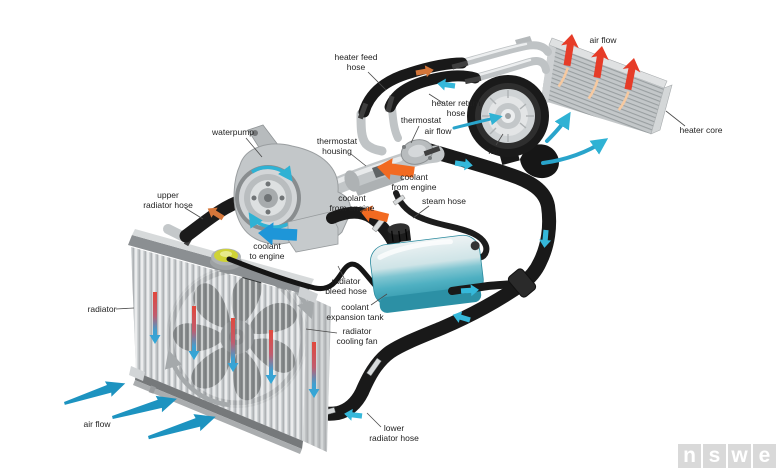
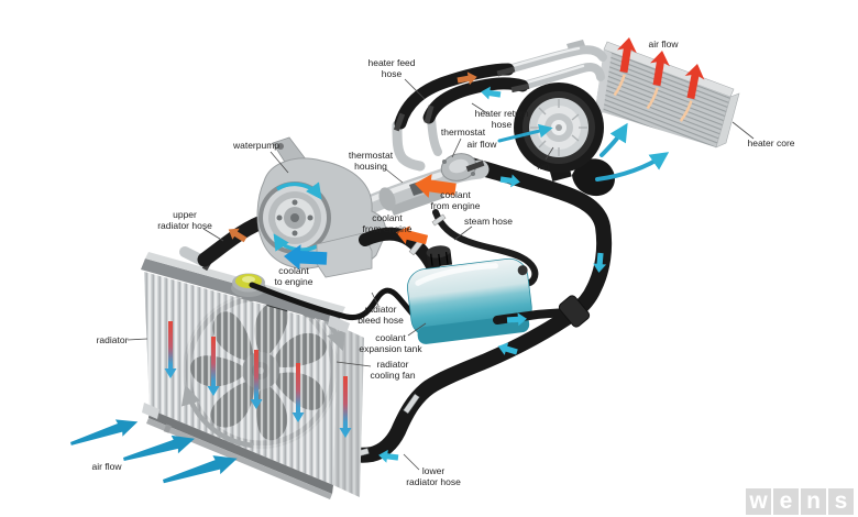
  heater feed
  hose
  air flow
  heater return
  hose
  thermostat
  air flow
  waterpump
  thermostat
  housing
  fan
  heater core
  coolant
  from engine
  coolant
  from engine
  steam hose
  upper
  radiator hose
  coolant
  to engine
  radiator
  bleed hose
  coolant
  expansion tank
  radiator
  cooling fan
  radiator
  air flow
  lower
  radiator hose
- n
+ w
- s
+ e
- w
+ n
- e
+ s
